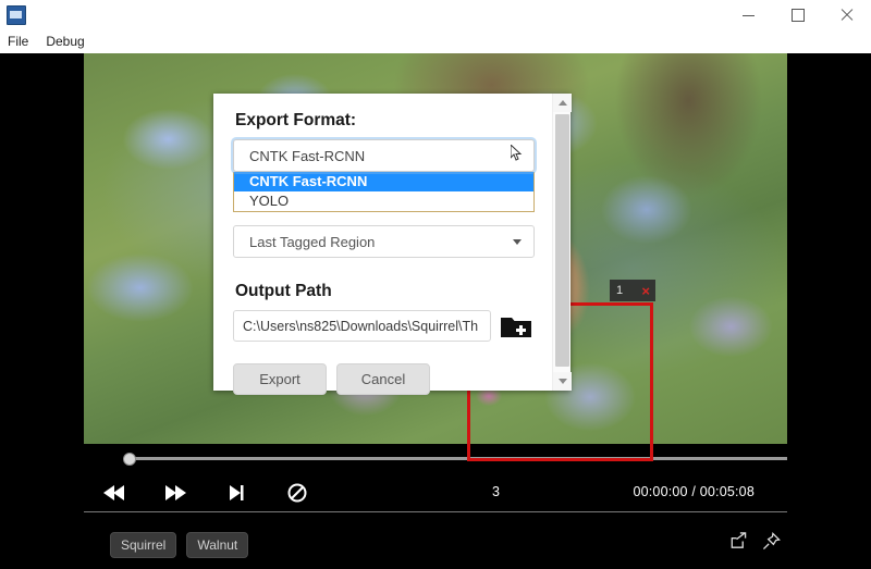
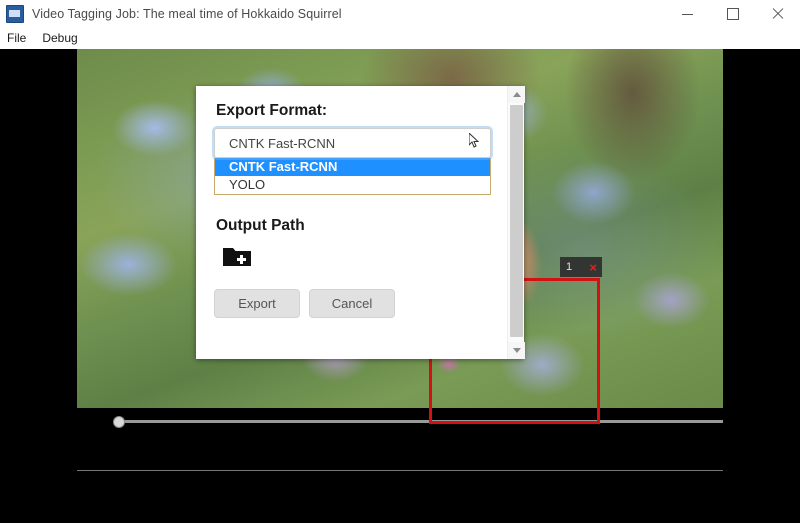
+ Video Tagging Job: The meal time of Hokkaido Squirrel
  File
  Debug
  1
  ×
- 3
- 00:00:00 / 00:05:08
- Squirrel
- Walnut
  Export Format:
  CNTK Fast-RCNN
  CNTK Fast-RCNN
  YOLO
- Last Tagged Region
  Output Path
- C:\Users\ns825\Downloads\Squirrel\Th
  Export
  Cancel
